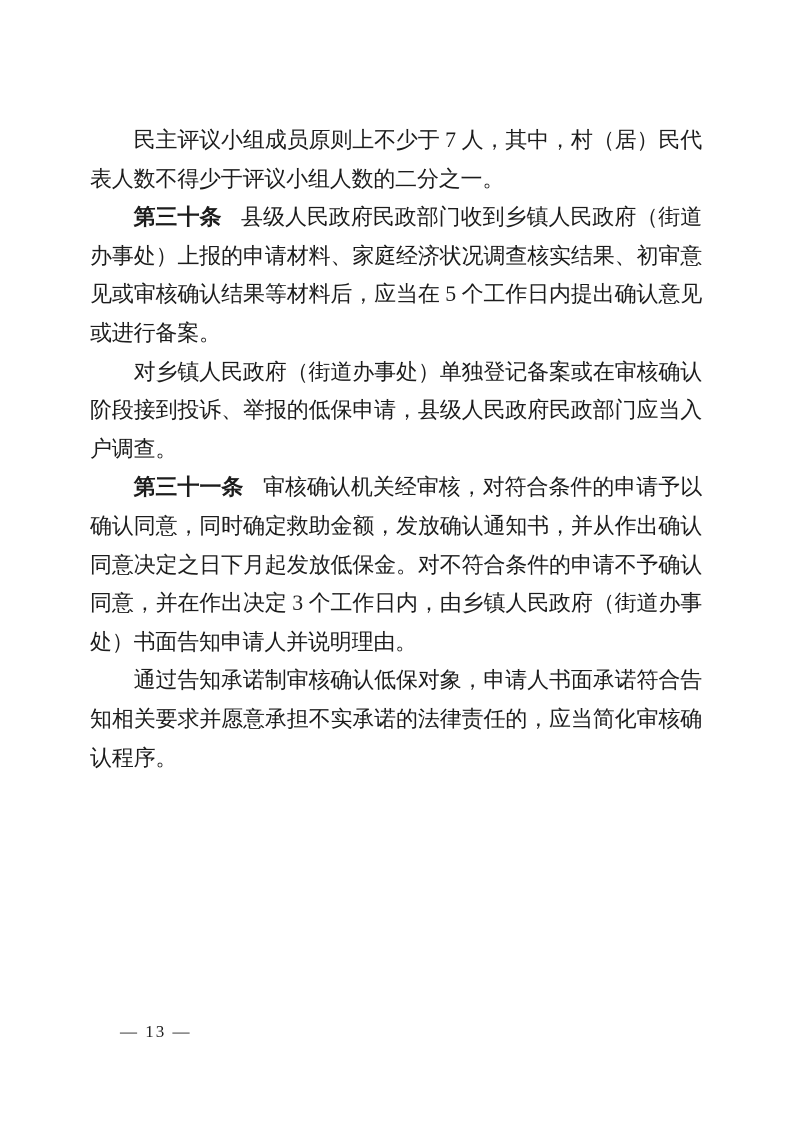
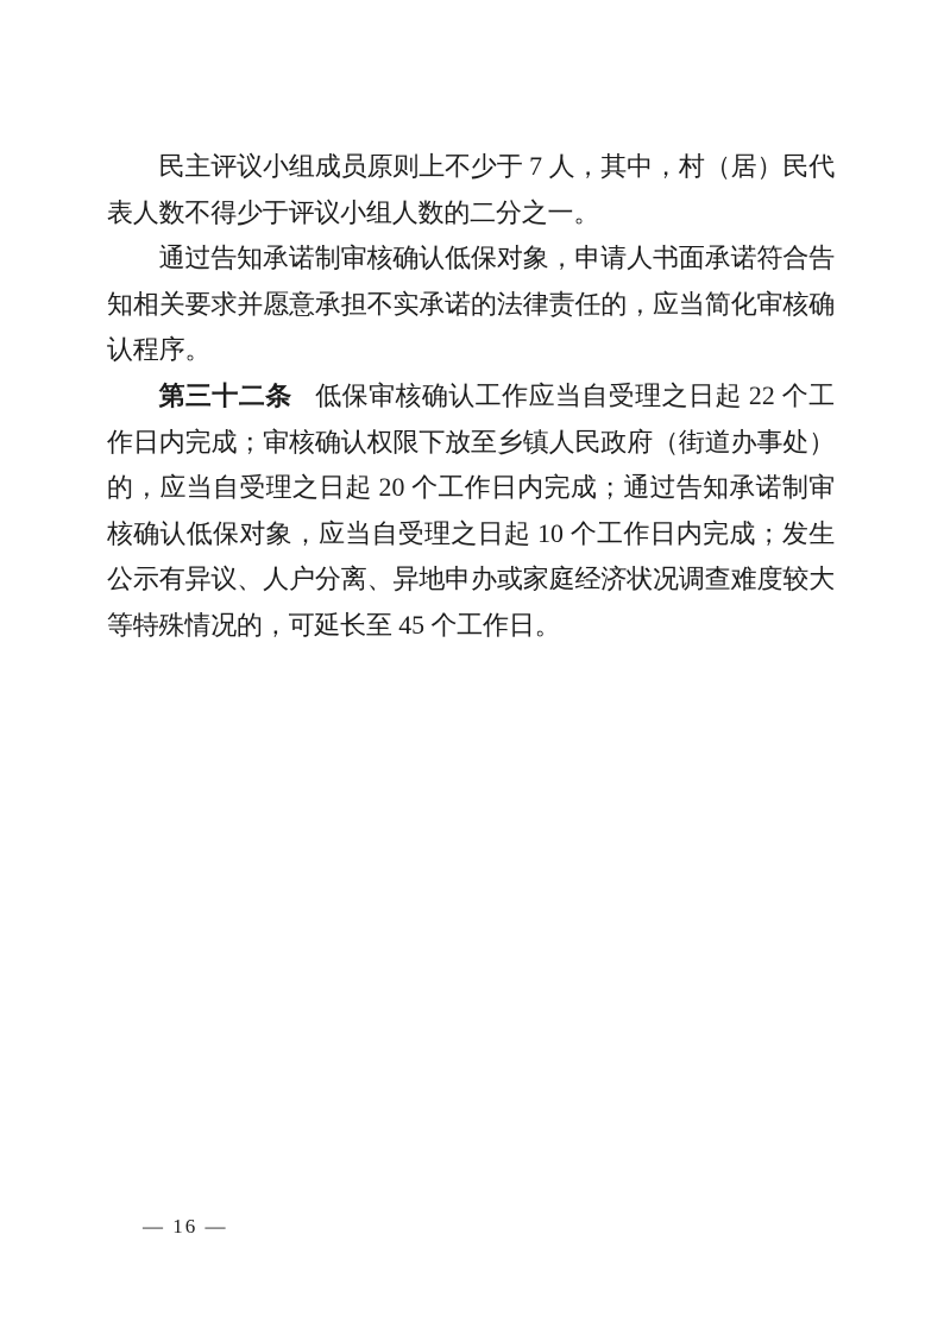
  民主评议小组成员原则上不少于 7 人，其中，村（居）民代表人数不得少于评议小组人数的二分之一。
- 第三十条 县级人民政府民政部门收到乡镇人民政府（街道办事处）上报的申请材料、家庭经济状况调查核实结果、初审意见或审核确认结果等材料后，应当在 5 个工作日内提出确认意见或进行备案。
- 对乡镇人民政府（街道办事处）单独登记备案或在审核确认阶段接到投诉、举报的低保申请，县级人民政府民政部门应当入户调查。
- 第三十一条 审核确认机关经审核，对符合条件的申请予以确认同意，同时确定救助金额，发放确认通知书，并从作出确认同意决定之日下月起发放低保金。对不符合条件的申请不予确认同意，并在作出决定 3 个工作日内，由乡镇人民政府（街道办事处）书面告知申请人并说明理由。
  通过告知承诺制审核确认低保对象，申请人书面承诺符合告知相关要求并愿意承担不实承诺的法律责任的，应当简化审核确认程序。
+ 第三十二条 低保审核确认工作应当自受理之日起 22 个工作日内完成；审核确认权限下放至乡镇人民政府（街道办事处）的，应当自受理之日起 20 个工作日内完成；通过告知承诺制审核确认低保对象，应当自受理之日起 10 个工作日内完成；发生公示有异议、人户分离、异地申办或家庭经济状况调查难度较大等特殊情况的，可延长至 45 个工作日。
- — 13 —
+ — 16 —
